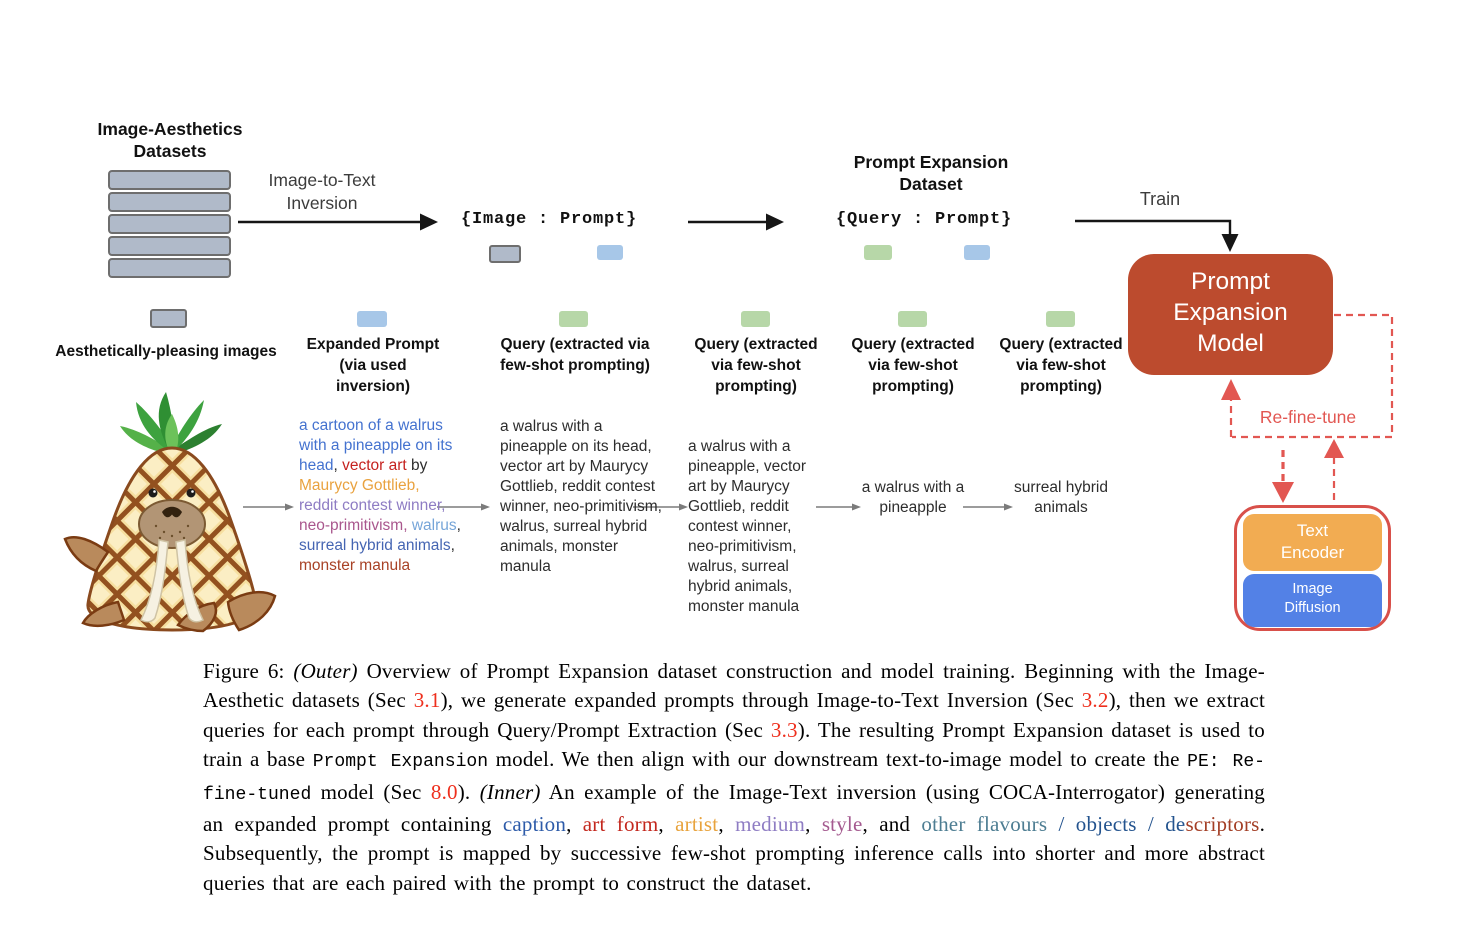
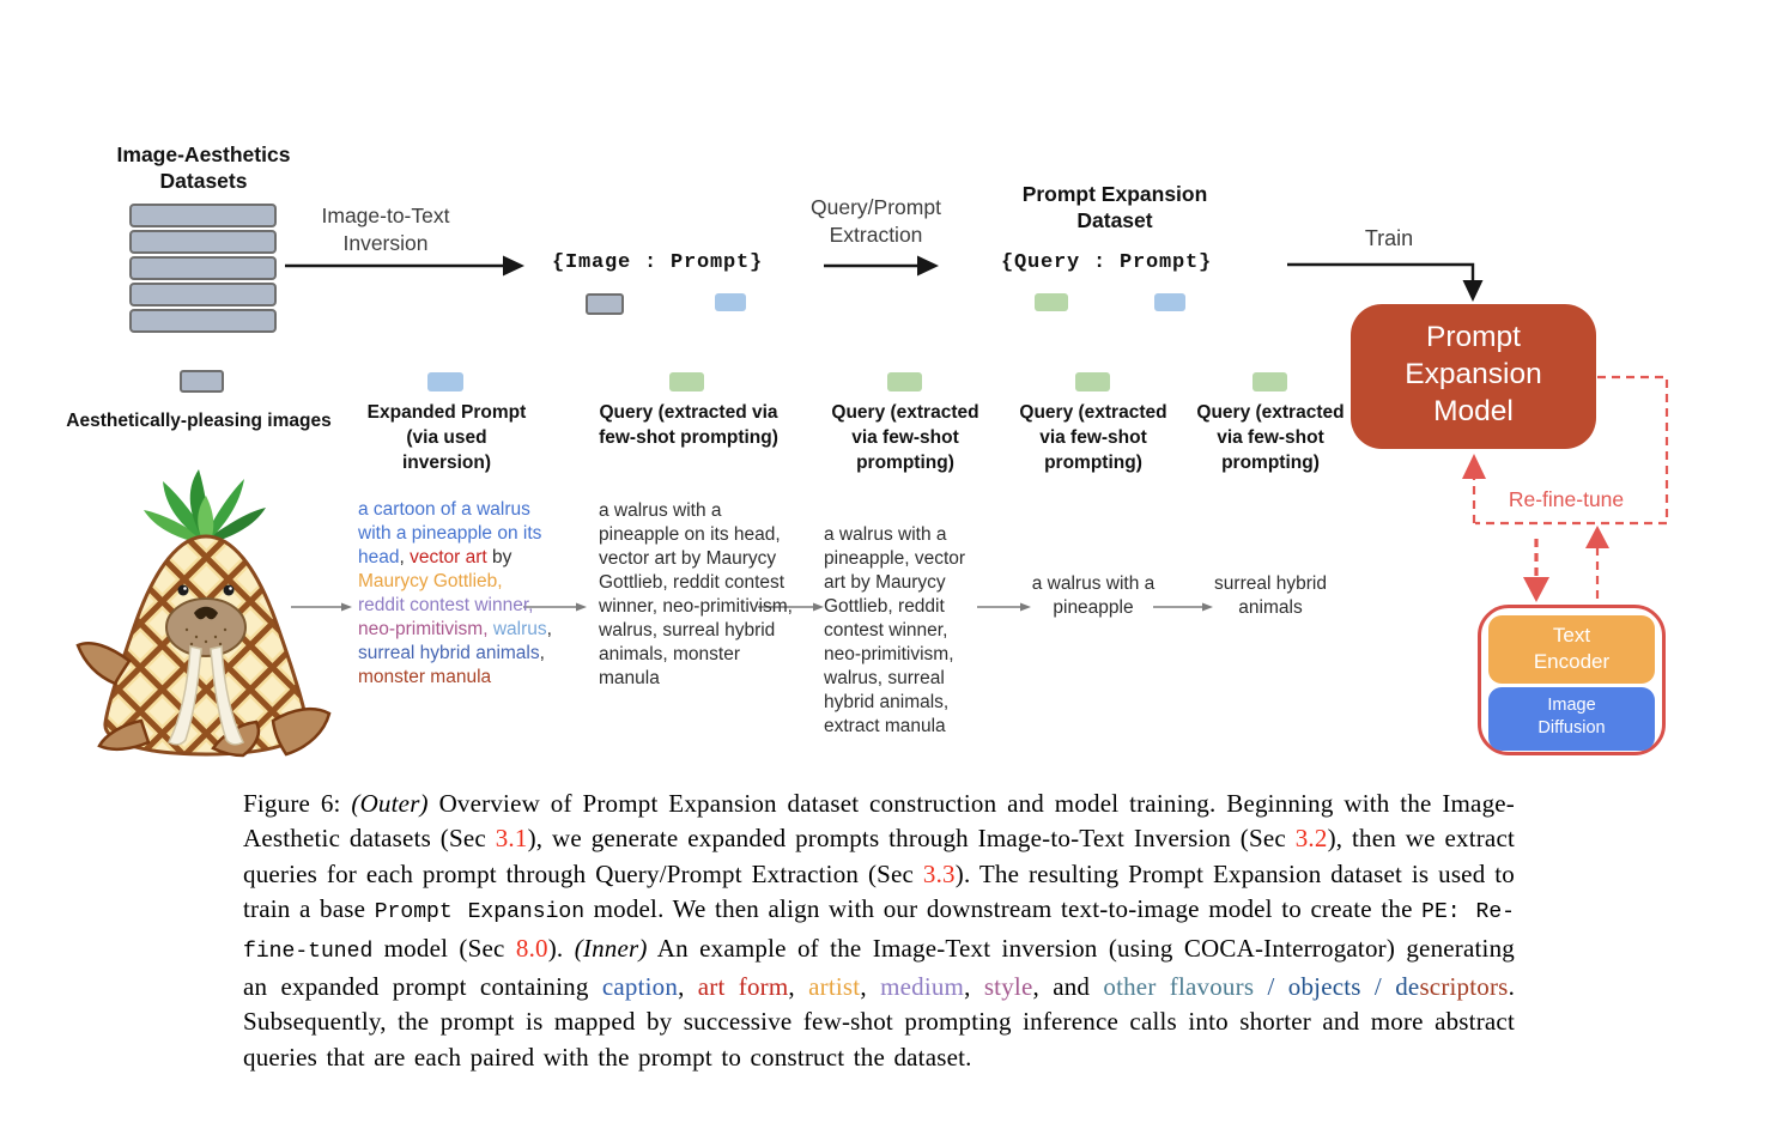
  Image-Aesthetics Datasets
  Image-to-Text Inversion
+ Query/Prompt Extraction
  Train
  {Image : Prompt}
  {Query : Prompt}
  Prompt Expansion Dataset
  Prompt Expansion Model
  Re-fine-tune
  Text Encoder
  Image Diffusion
  Aesthetically-pleasing images
  Expanded Prompt (via used inversion)
  Query (extracted via few-shot prompting)
  Query (extracted via few-shot prompting)
  Query (extracted via few-shot prompting)
  Query (extracted via few-shot prompting)
  a cartoon of a walrus with a pineapple on its head, vector art by Maurycy Gottlieb, reddit contest winner, neo-primitivism, walrus, surreal hybrid animals, monster manula
  a walrus with a pineapple on its head, vector art by Maurycy Gottlieb, reddit contest winner, neo-primitivism, walrus, surreal hybrid animals, monster manula
- a walrus with a pineapple, vector art by Maurycy Gottlieb, reddit contest winner, neo-primitivism, walrus, surreal hybrid animals, monster manula
+ a walrus with a pineapple, vector art by Maurycy Gottlieb, reddit contest winner, neo-primitivism, walrus, surreal hybrid animals, extract manula
  a walrus with a pineapple
  surreal hybrid animals
  Figure 6: (Outer) Overview of Prompt Expansion dataset construction and model training. Beginning with the Image-Aesthetic datasets (Sec 3.1), we generate expanded prompts through Image-to-Text Inversion (Sec 3.2), then we extract queries for each prompt through Query/Prompt Extraction (Sec 3.3). The resulting Prompt Expansion dataset is used to train a base Prompt Expansion model. We then align with our downstream text-to-image model to create the PE: Re-fine-tuned model (Sec 8.0). (Inner) An example of the Image-Text inversion (using COCA-Interrogator) generating an expanded prompt containing caption, art form, artist, medium, style, and other flavours / objects / descriptors. Subsequently, the prompt is mapped by successive few-shot prompting inference calls into shorter and more abstract queries that are each paired with the prompt to construct the dataset.
